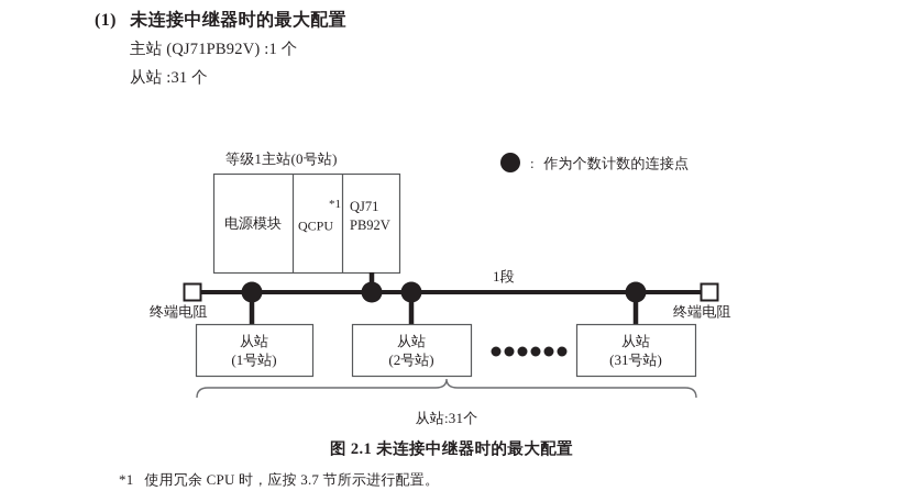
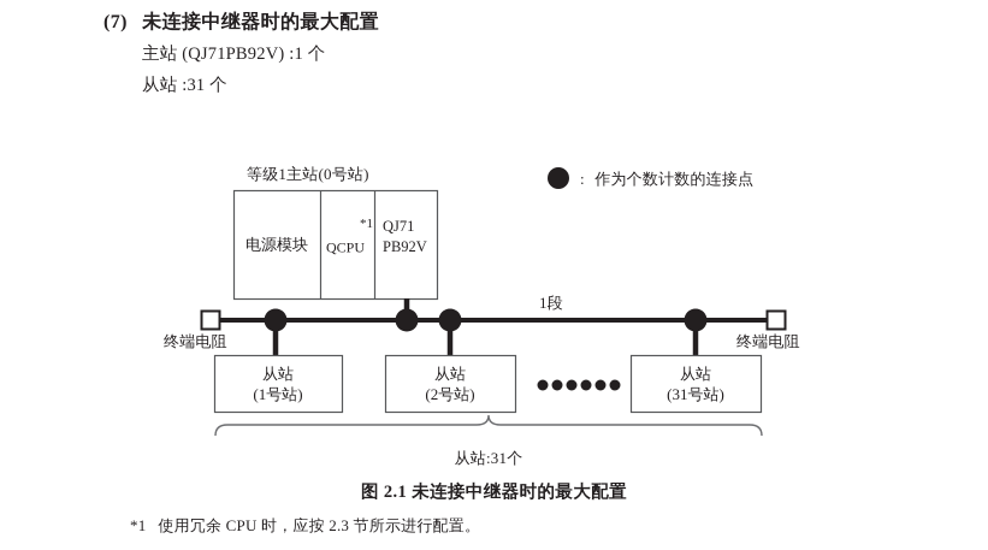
- (1) 未连接中继器时的最大配置
+ (7) 未连接中继器时的最大配置
  主站 (QJ71PB92V) :1 个
  从站 :31 个
  等级1主站(0号站)
  电源模块
  QCPU
  *1
  QJ71
  PB92V
  1段
  终端电阻
  终端电阻
  从站
  (1号站)
  从站
  (2号站)
  从站
  (31号站)
  从站:31个
  : 作为个数计数的连接点
  图 2.1 未连接中继器时的最大配置
- *1 使用冗余 CPU 时，应按 3.7 节所示进行配置。
+ *1 使用冗余 CPU 时，应按 2.3 节所示进行配置。
